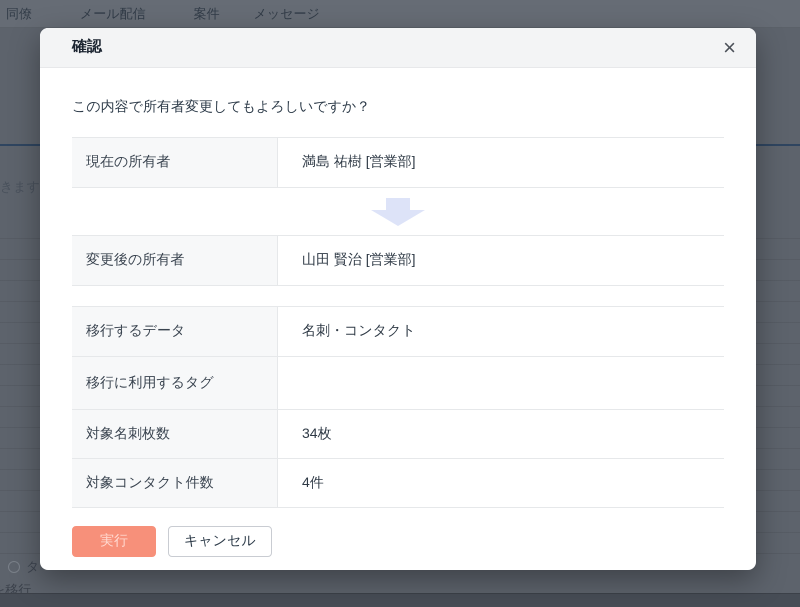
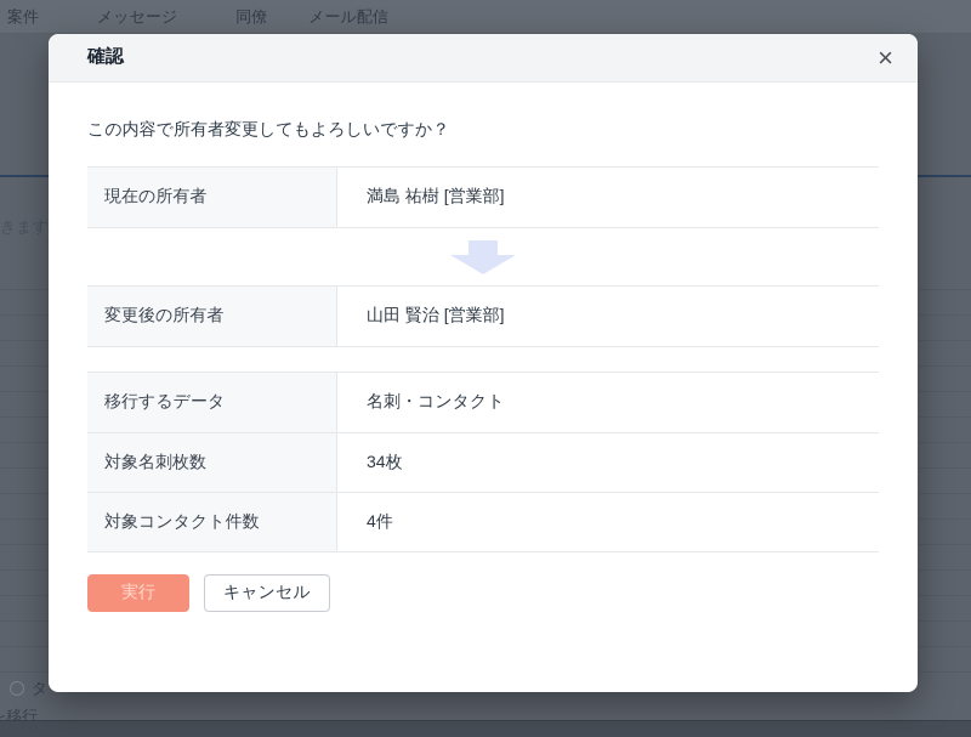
- 同僚
+ 案件
- メール配信
+ メッセージ
- 案件
+ 同僚
- メッセージ
+ メール配信
  きます
  タ
  確認
  ×
  この内容で所有者変更してもよろしいですか？
  現在の所有者
  満島 祐樹 [営業部]
  変更後の所有者
  山田 賢治 [営業部]
  移行するデータ
  名刺・コンタクト
- 移行に利用するタグ
  対象名刺枚数
  34枚
  対象コンタクト件数
  4件
  実行
  キャンセル
